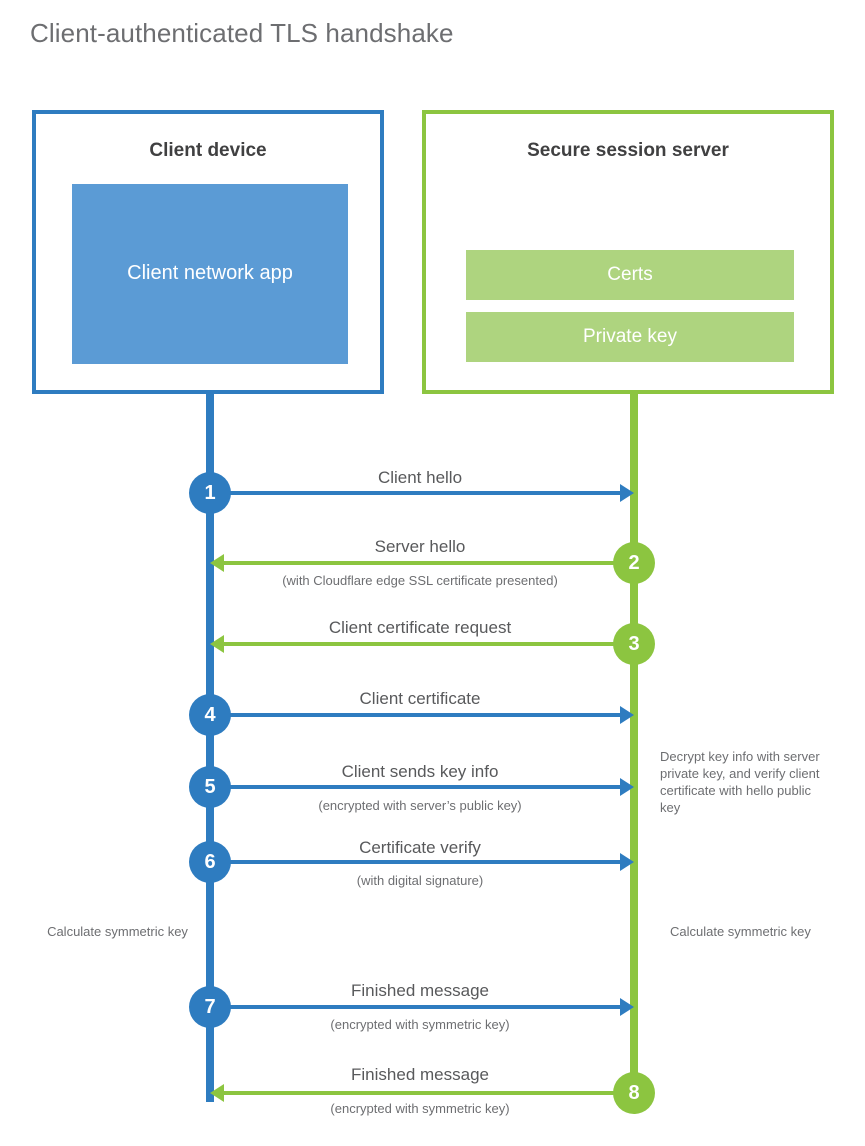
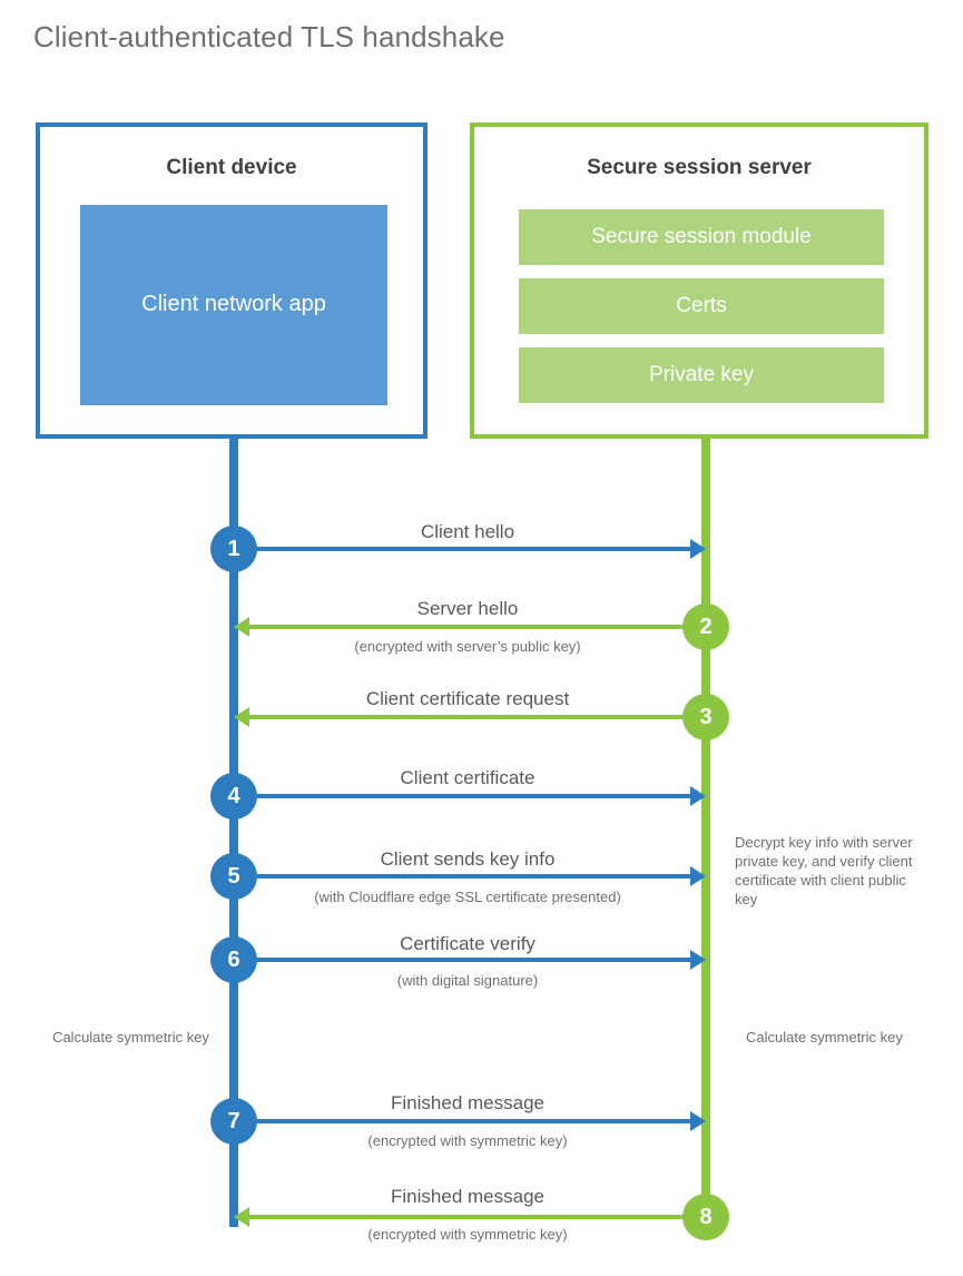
  Client-authenticated TLS handshake
  Client device
  Client network app
  Secure session server
+ Secure session module
  Certs
  Private key
  Client hello
  1
  Server hello
- (with Cloudflare edge SSL certificate presented)
+ (encrypted with server’s public key)
  2
  Client certificate request
  3
  Client certificate
  4
  Client sends key info
- (encrypted with server’s public key)
+ (with Cloudflare edge SSL certificate presented)
  5
  Certificate verify
  (with digital signature)
  6
  Finished message
  (encrypted with symmetric key)
  7
  Finished message
  (encrypted with symmetric key)
  8
- Decrypt key info with server private key, and verify client certificate with hello public key
+ Decrypt key info with server private key, and verify client certificate with client public key
  Calculate symmetric key
  Calculate symmetric key
